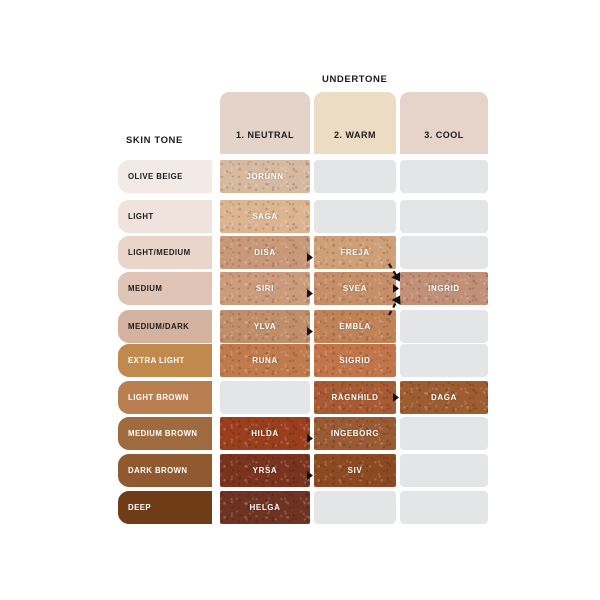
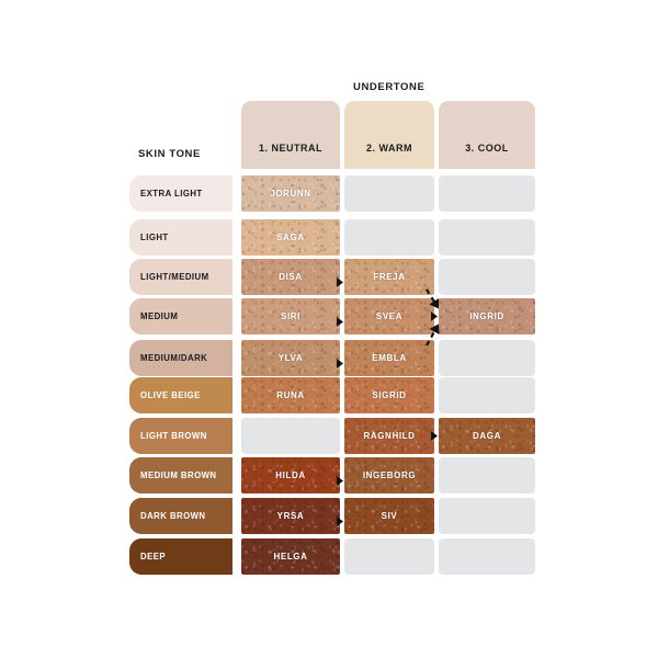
  UNDERTONE
  SKIN TONE
  1. NEUTRAL
  2. WARM
  3. COOL
- OLIVE BEIGE
+ EXTRA LIGHT
  LIGHT
  LIGHT/MEDIUM
  MEDIUM
  MEDIUM/DARK
- EXTRA LIGHT
+ OLIVE BEIGE
  LIGHT BROWN
  MEDIUM BROWN
  DARK BROWN
  DEEP
  JORUNN
  SAGA
  DISA
  FREJA
  SIRI
  SVEA
  INGRID
  YLVA
  EMBLA
  RUNA
  SIGRID
  RAGNHILD
  DAGA
  HILDA
  INGEBORG
  YRSA
  SIV
  HELGA
